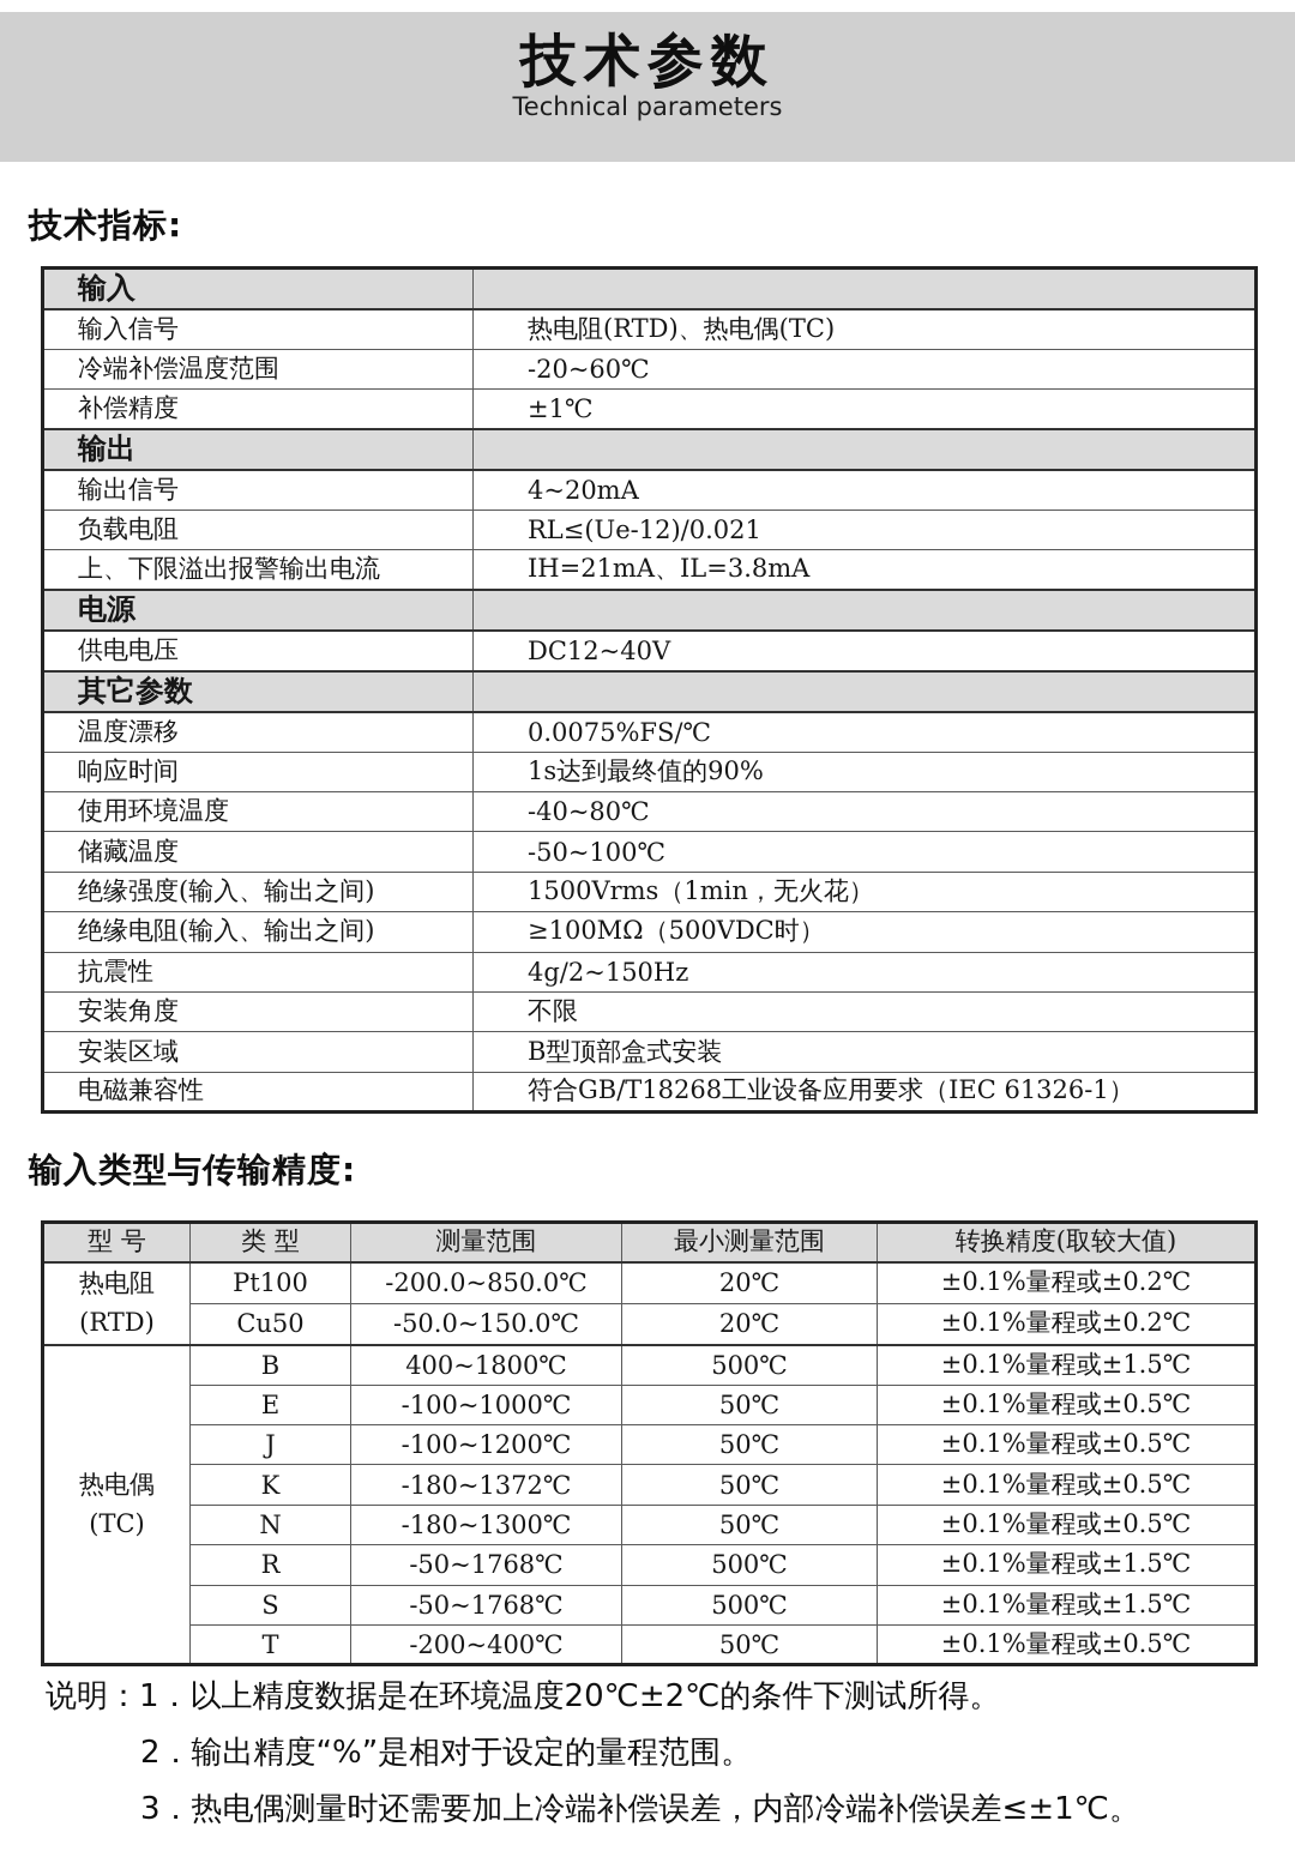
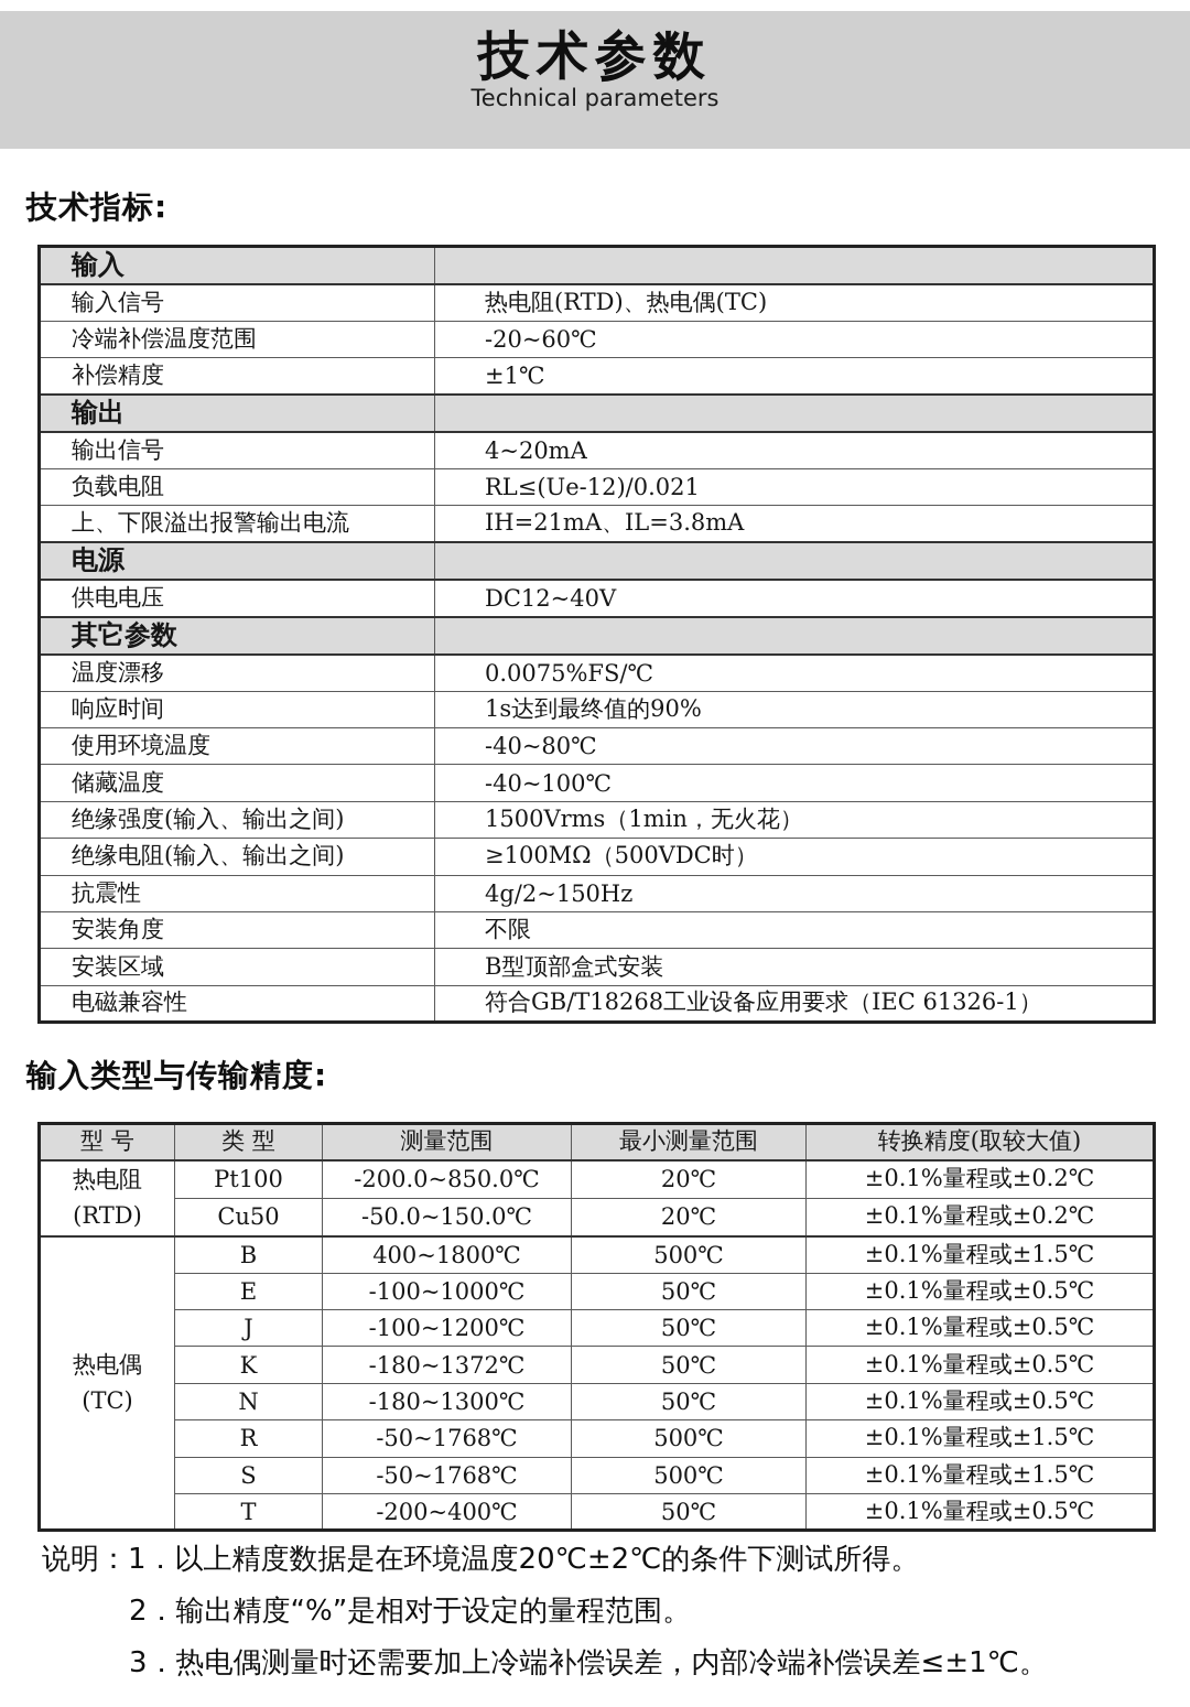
  技术参数
  Technical parameters
  技术指标:
  输入
  输入信号	热电阻(RTD)、热电偶(TC)
  冷端补偿温度范围	-20~60℃
  补偿精度	±1℃
  输出
  输出信号	4~20mA
  负载电阻	RL≤(Ue-12)/0.021
  上、下限溢出报警输出电流	IH=21mA、IL=3.8mA
  电源
  供电电压	DC12~40V
  其它参数
  温度漂移	0.0075%FS/℃
  响应时间	1s达到最终值的90%
  使用环境温度	-40~80℃
- 储藏温度	-50~100℃
+ 储藏温度	-40~100℃
  绝缘强度(输入、输出之间)	1500Vrms（1min，无火花）
  绝缘电阻(输入、输出之间)	≥100MΩ（500VDC时）
  抗震性	4g/2~150Hz
  安装角度	不限
  安装区域	B型顶部盒式安装
  电磁兼容性	符合GB/T18268工业设备应用要求（IEC 61326-1）
  输入类型与传输精度:
  型 号	类 型	测量范围	最小测量范围	转换精度(取较大值)
  热电阻(RTD)	Pt100	-200.0~850.0℃	20℃	±0.1%量程或±0.2℃
  Cu50	-50.0~150.0℃	20℃	±0.1%量程或±0.2℃
  热电偶(TC)	B	400~1800℃	500℃	±0.1%量程或±1.5℃
  E	-100~1000℃	50℃	±0.1%量程或±0.5℃
  J	-100~1200℃	50℃	±0.1%量程或±0.5℃
  K	-180~1372℃	50℃	±0.1%量程或±0.5℃
  N	-180~1300℃	50℃	±0.1%量程或±0.5℃
  R	-50~1768℃	500℃	±0.1%量程或±1.5℃
  S	-50~1768℃	500℃	±0.1%量程或±1.5℃
  T	-200~400℃	50℃	±0.1%量程或±0.5℃
  说明：1．以上精度数据是在环境温度20℃±2℃的条件下测试所得。
  2．输出精度“%”是相对于设定的量程范围。
  3．热电偶测量时还需要加上冷端补偿误差，内部冷端补偿误差≤±1℃。
